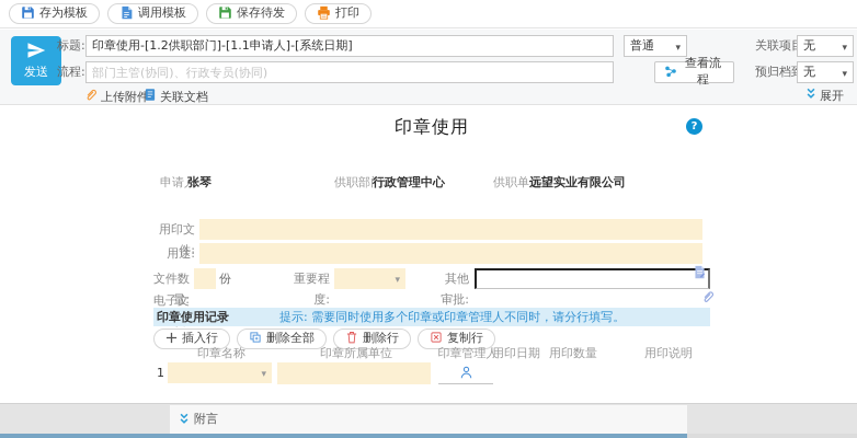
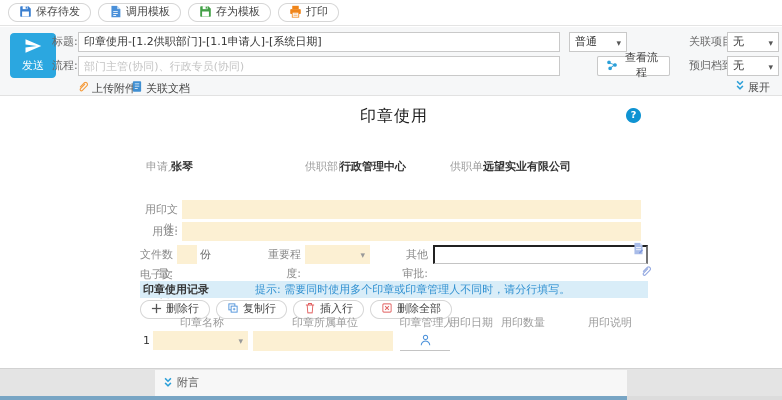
- 存为模板
+ 保存待发
  调用模板
- 保存待发
+ 存为模板
  打印
  发送
  标题:
  印章使用-[1.2供职部门]-[1.1申请人]-[系统日期]
  普通
  无
  流程:
  部门主管(协同)、行政专员(协同)
  查看流程
  无
  上传附件
  关联文档
  展开
  印章使用
  ?
  申请人:
  张琴
  供职部门:
  行政管理中心
  供职单位:
  远望实业有限公司
  用印文件:
  用途:
  文件数量:
  份
  重要程度:
  其他审批:
  印章使用记录
  提示: 需要同时使用多个印章或印章管理人不同时，请分行填写。
- 插入行
+ 删除行
- 删除全部
+ 复制行
- 删除行
+ 插入行
- 复制行
+ 删除全部
  印章名称
  印章所属单位
  印章管理人
  用印日期
  用印数量
  用印说明
  1
  附言
